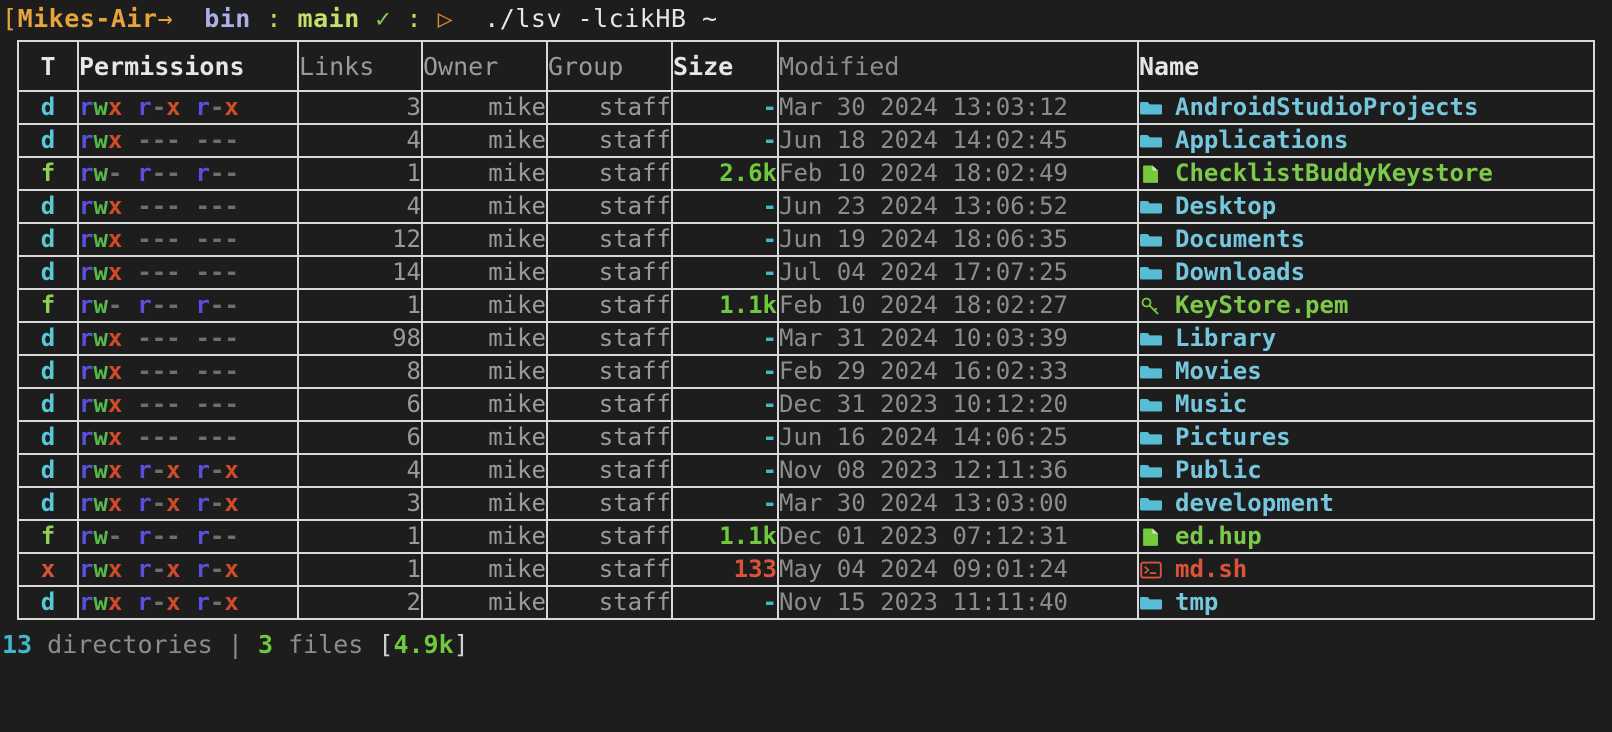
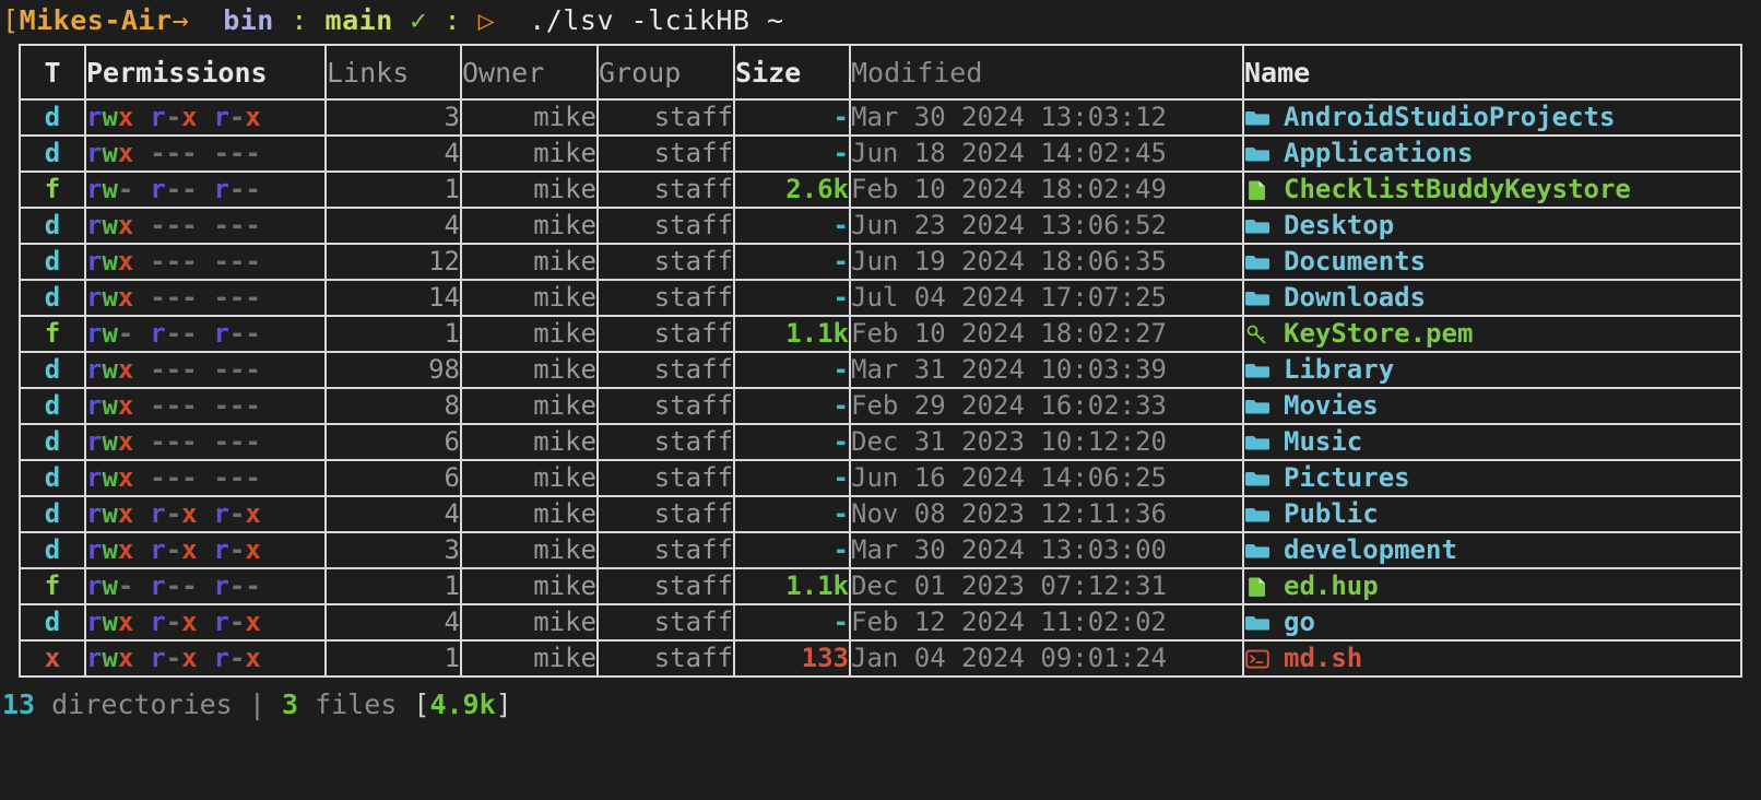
  [
  Mikes-Air
  →
  bin
  :
  main
  ✓
  :
  ▷
  ./lsv -lcikHB ~
  T	Permissions	Links	Owner	Group	Size	Modified	Name
  d	rwx r-x r-x	3	mike	staff	-	Mar 30 2024 13:03:12	AndroidStudioProjects
  d	rwx --- ---	4	mike	staff	-	Jun 18 2024 14:02:45	Applications
  f	rw- r-- r--	1	mike	staff	2.6k	Feb 10 2024 18:02:49	ChecklistBuddyKeystore
  d	rwx --- ---	4	mike	staff	-	Jun 23 2024 13:06:52	Desktop
  d	rwx --- ---	12	mike	staff	-	Jun 19 2024 18:06:35	Documents
  d	rwx --- ---	14	mike	staff	-	Jul 04 2024 17:07:25	Downloads
  f	rw- r-- r--	1	mike	staff	1.1k	Feb 10 2024 18:02:27	KeyStore.pem
  d	rwx --- ---	98	mike	staff	-	Mar 31 2024 10:03:39	Library
  d	rwx --- ---	8	mike	staff	-	Feb 29 2024 16:02:33	Movies
  d	rwx --- ---	6	mike	staff	-	Dec 31 2023 10:12:20	Music
  d	rwx --- ---	6	mike	staff	-	Jun 16 2024 14:06:25	Pictures
  d	rwx r-x r-x	4	mike	staff	-	Nov 08 2023 12:11:36	Public
  d	rwx r-x r-x	3	mike	staff	-	Mar 30 2024 13:03:00	development
  f	rw- r-- r--	1	mike	staff	1.1k	Dec 01 2023 07:12:31	ed.hup
+ d	rwx r-x r-x	4	mike	staff	-	Feb 12 2024 11:02:02	go
- x	rwx r-x r-x	1	mike	staff	133	May 04 2024 09:01:24	md.sh
+ x	rwx r-x r-x	1	mike	staff	133	Jan 04 2024 09:01:24	md.sh
- d	rwx r-x r-x	2	mike	staff	-	Nov 15 2023 11:11:40	tmp
  13 directories | 3 files [4.9k]
